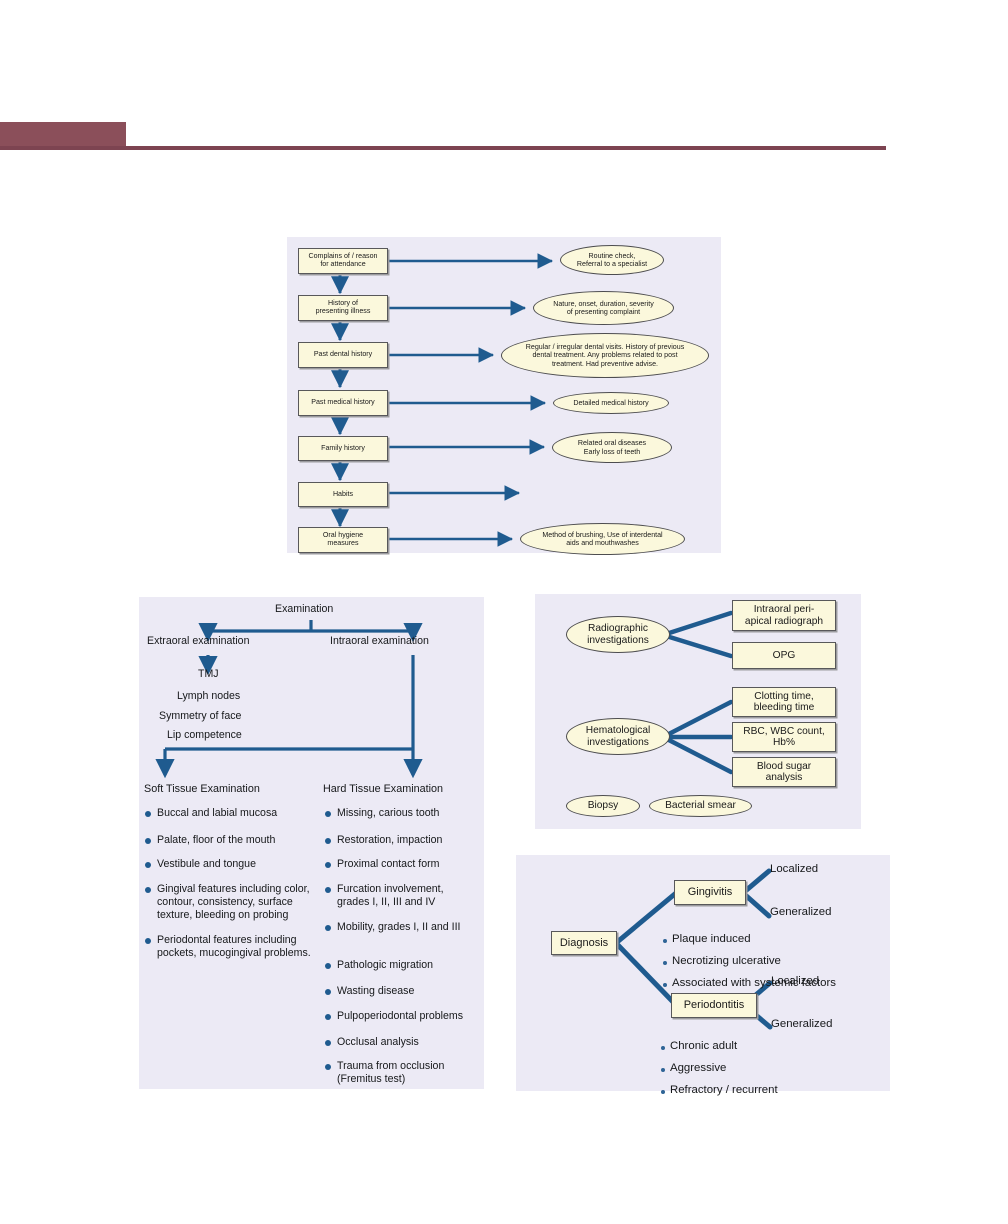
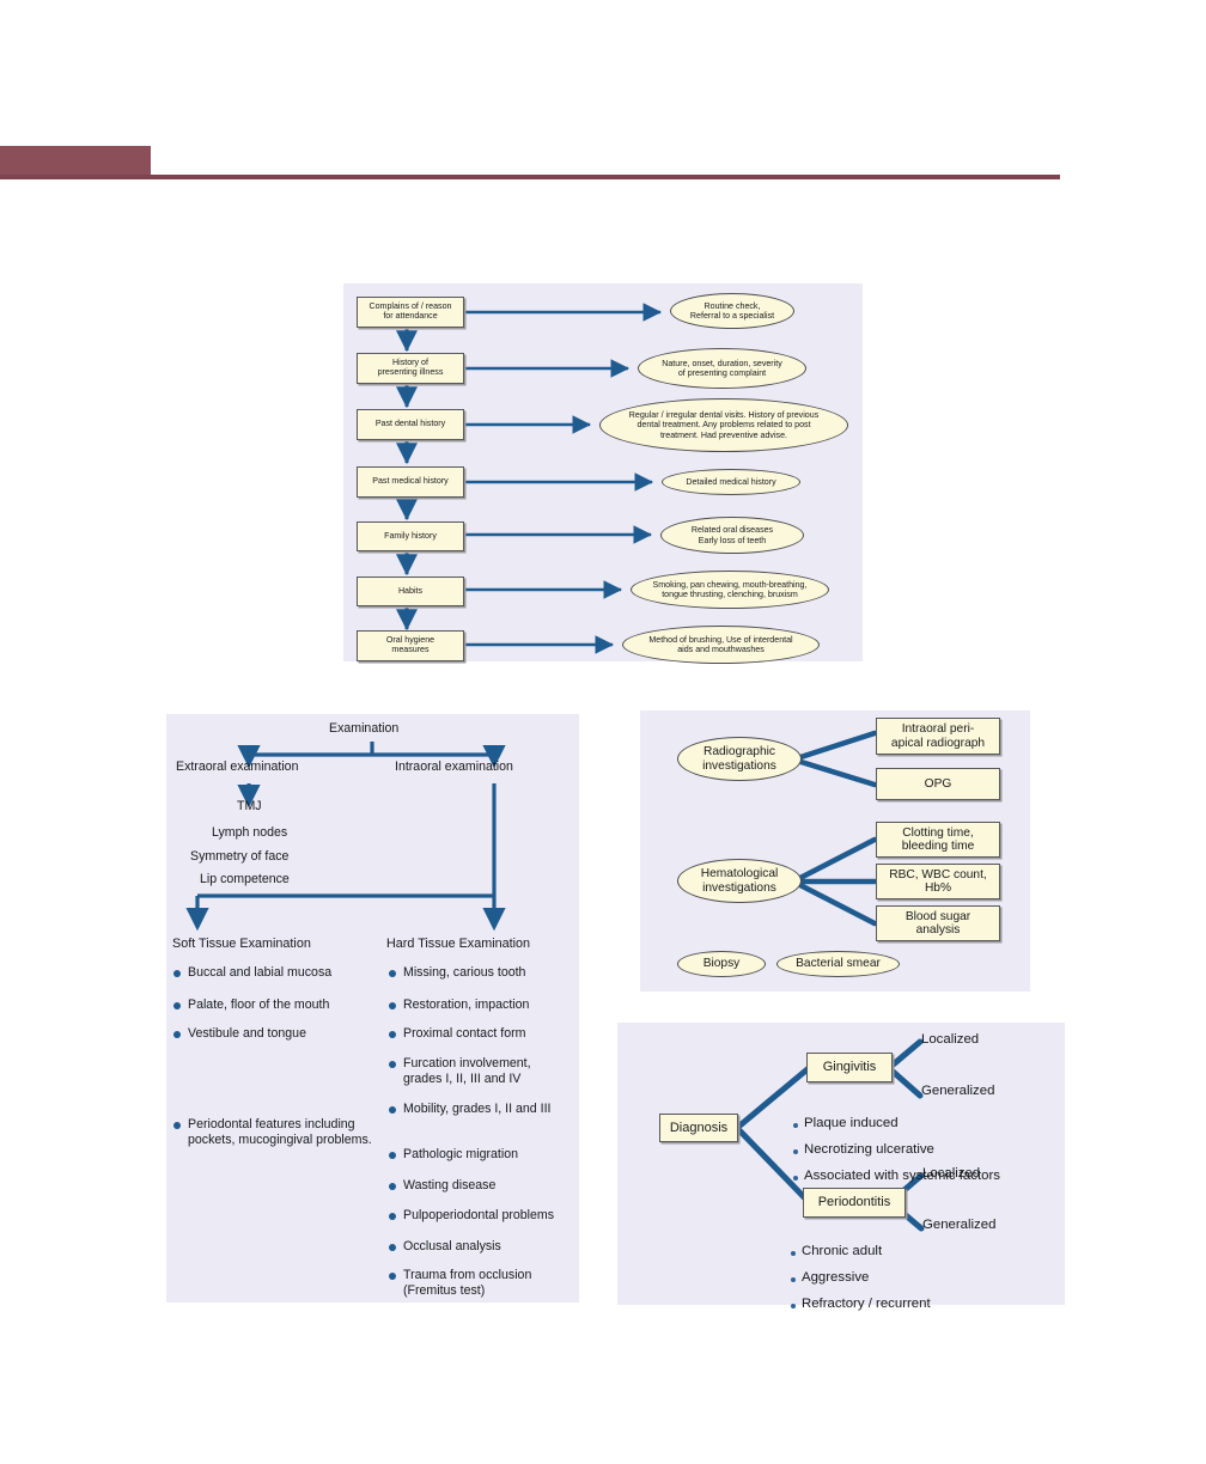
  Complains of / reason
  for attendance
  Routine check,
  Referral to a specialist
  History of
  presenting illness
  Nature, onset, duration, severity
  of presenting complaint
  Past dental history
  Regular / irregular dental visits. History of previous
  dental treatment. Any problems related to post
  treatment. Had preventive advise.
  Past medical history
  Detailed medical history
  Family history
  Related oral diseases
  Early loss of teeth
  Habits
+ Smoking, pan chewing, mouth-breathing,
+ tongue thrusting, clenching, bruxism
  Oral hygiene
  measures
  Method of brushing, Use of interdental
  aids and mouthwashes
  Examination
  Extraoral examination
  Intraoral examination
  TMJ
  Lymph nodes
  Symmetry of face
  Lip competence
  Soft Tissue Examination
  Hard Tissue Examination
  Buccal and labial mucosa
  Palate, floor of the mouth
  Vestibule and tongue
- Gingival features including color, contour, consistency, surface texture, bleeding on probing
  Periodontal features including pockets, mucogingival problems.
  Missing, carious tooth
  Restoration, impaction
  Proximal contact form
  Furcation involvement, grades I, II, III and IV
  Mobility, grades I, II and III
  Pathologic migration
  Wasting disease
  Pulpoperiodontal problems
  Occlusal analysis
  Trauma from occlusion (Fremitus test)
  Radiographic
  investigations
  Intraoral peri-
  apical radiograph
  OPG
  Hematological
  investigations
  Clotting time,
  bleeding time
  RBC, WBC count,
  Hb%
  Blood sugar
  analysis
  Biopsy
  Bacterial smear
  Diagnosis
  Gingivitis
  Localized
  Generalized
  Plaque induced
  Necrotizing ulcerative
  Associated with systemic factors
  Periodontitis
  Localized
  Generalized
  Chronic adult
  Aggressive
  Refractory / recurrent
